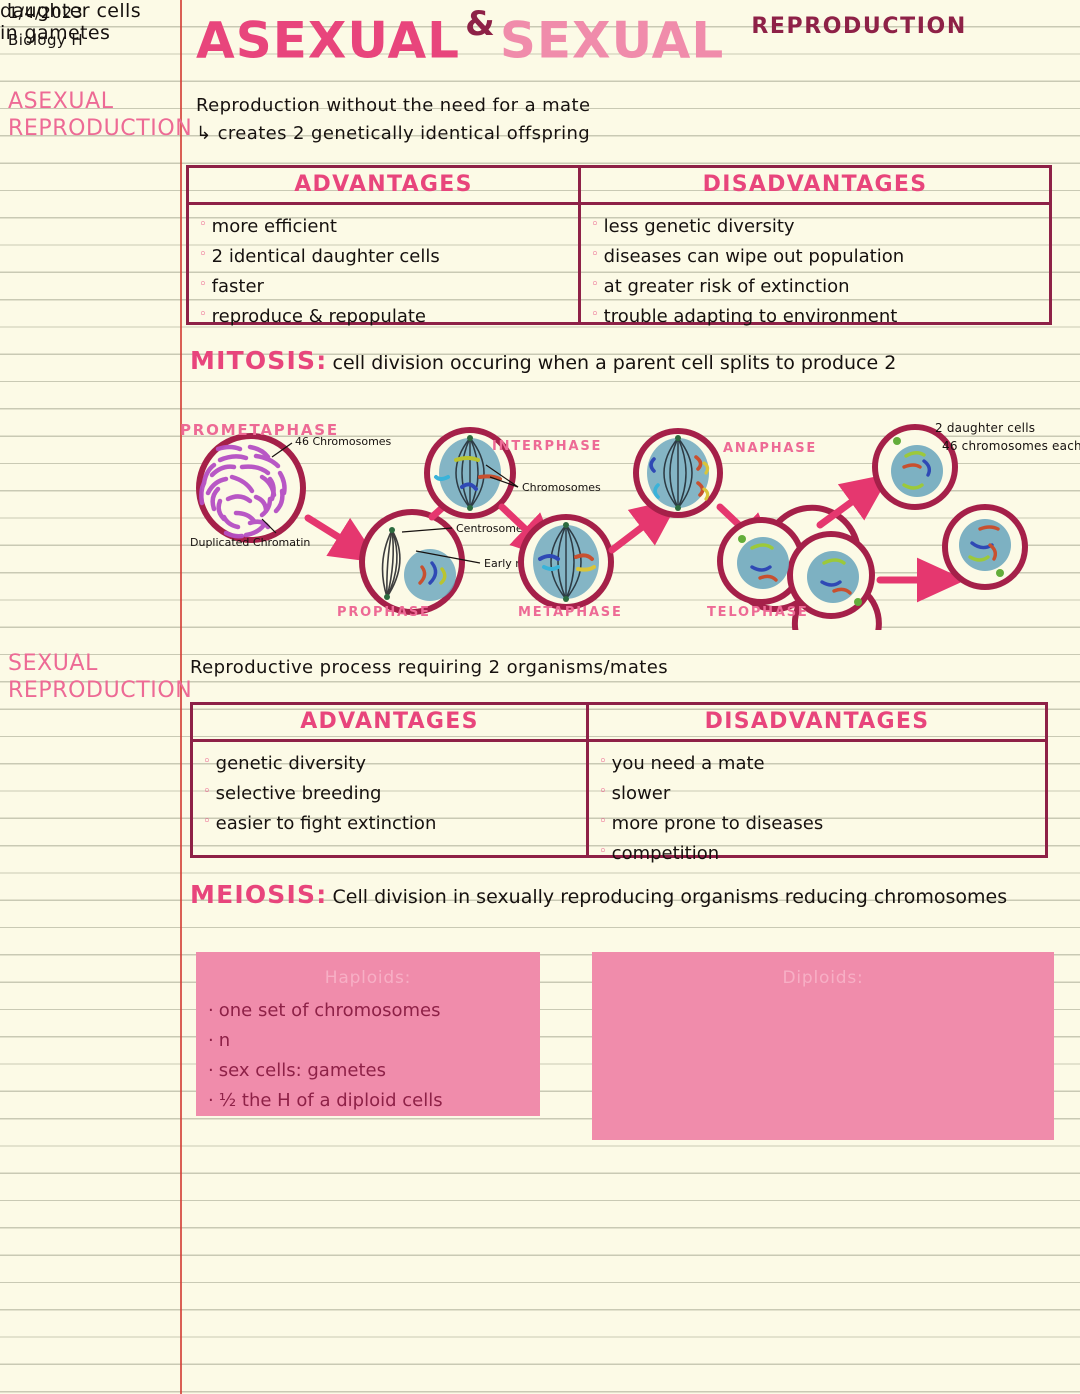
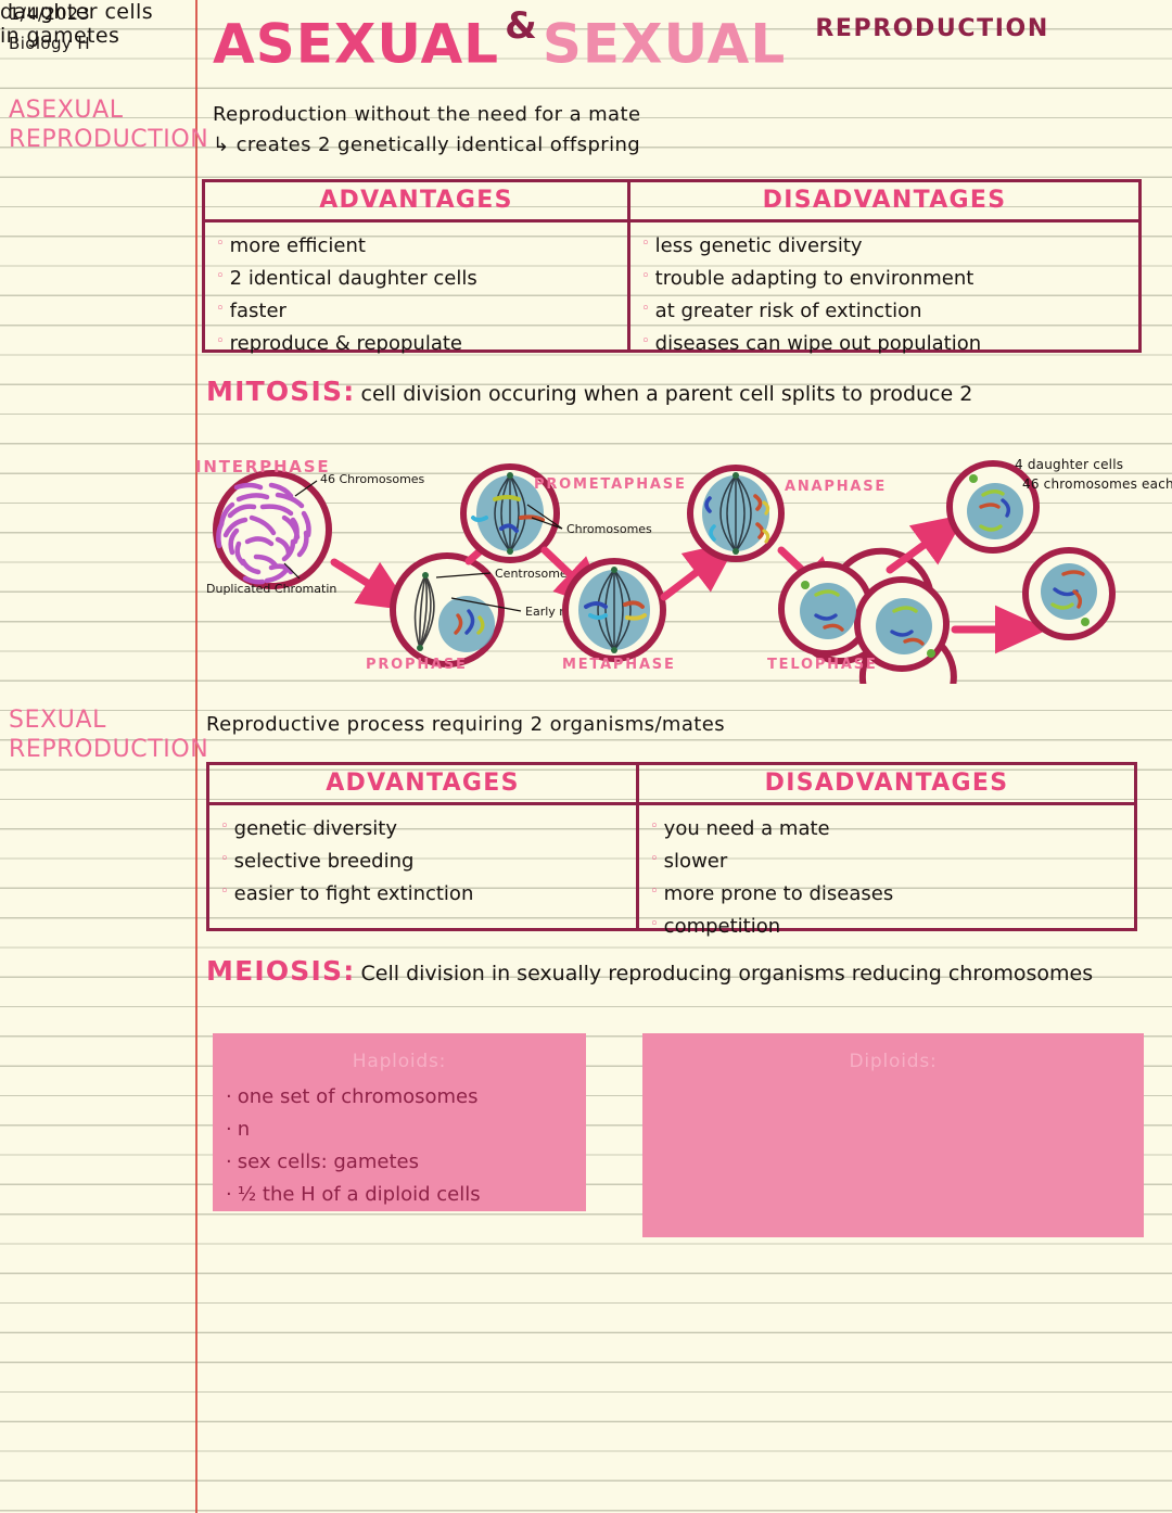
  1/4/2023
  Biology H
  ASEXUAL & SEXUAL REPRODUCTION
  ASEXUAL
  REPRODUCTION
  Reproduction without the need for a mate
  ↳ creates 2 genetically identical offspring
  ADVANTAGES
  ◦ more efficient
  ◦ 2 identical daughter cells
  ◦ faster
  ◦ reproduce & repopulate
  DISADVANTAGES
  ◦ less genetic diversity
- ◦ diseases can wipe out population
+ ◦ trouble adapting to environment
  ◦ at greater risk of extinction
- ◦ trouble adapting to environment
+ ◦ diseases can wipe out population
  MITOSIS: cell division occuring when a parent cell splits to produce 2
  daughter cells
  46 Chromosomes
  Duplicated Chromatin
  Centrosome
  Chromosomes
- PROMETAPHASE
+ INTERPHASE
  PROPHASE
- INTERPHASE
+ PROMETAPHASE
  METAPHASE
  ANAPHASE
  TELOPHASE
- 2 daughter cells
+ 4 daughter cells
  46 chromosomes each
  SEXUAL
  REPRODUCTION
  Reproductive process requiring 2 organisms/mates
  ADVANTAGES
  ◦ genetic diversity
  ◦ selective breeding
  ◦ easier to fight extinction
  DISADVANTAGES
  ◦ you need a mate
  ◦ slower
  ◦ more prone to diseases
  ◦ competition
  MEIOSIS: Cell division in sexually reproducing organisms reducing chromosomes
  in gametes
  Haploids:
  · one set of chromosomes
  · n
  · sex cells: gametes
  · ½ the H of a diploid cells
  Diploids:
